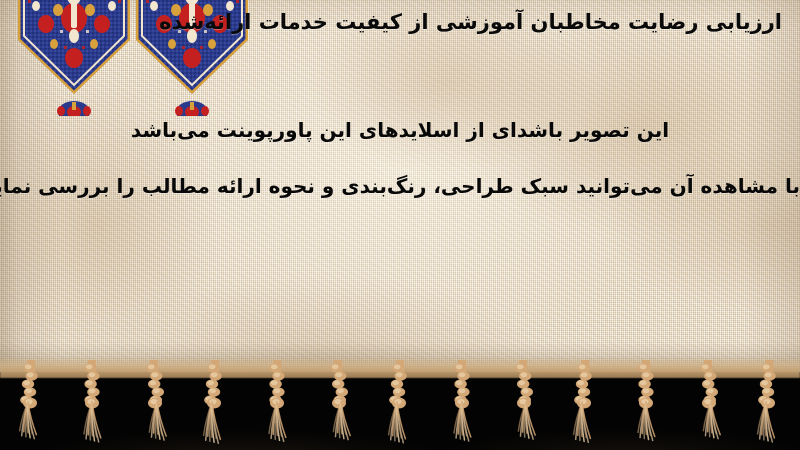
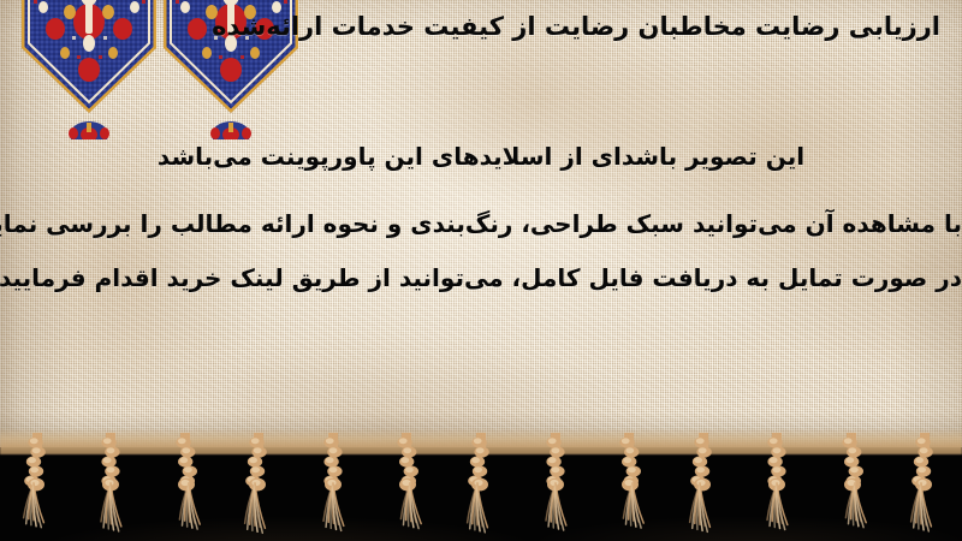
- ارزیابی رضایت مخاطبان آموزشی از کیفیت خدمات ارائه‌شده
+ ارزیابی رضایت مخاطبان رضایت از کیفیت خدمات ارائه‌شده
  این تصویر باشد‌ای از اسلایدهای این پاورپوینت می‌باشد
  با مشاهده آن می‌توانید سبک طراحی، رنگ‌بندی و نحوه ارائه مطالب را بررسی نما
+ در صورت تمایل به دریافت فایل کامل، می‌توانید از طریق لینک خرید اقدام فرمایید
